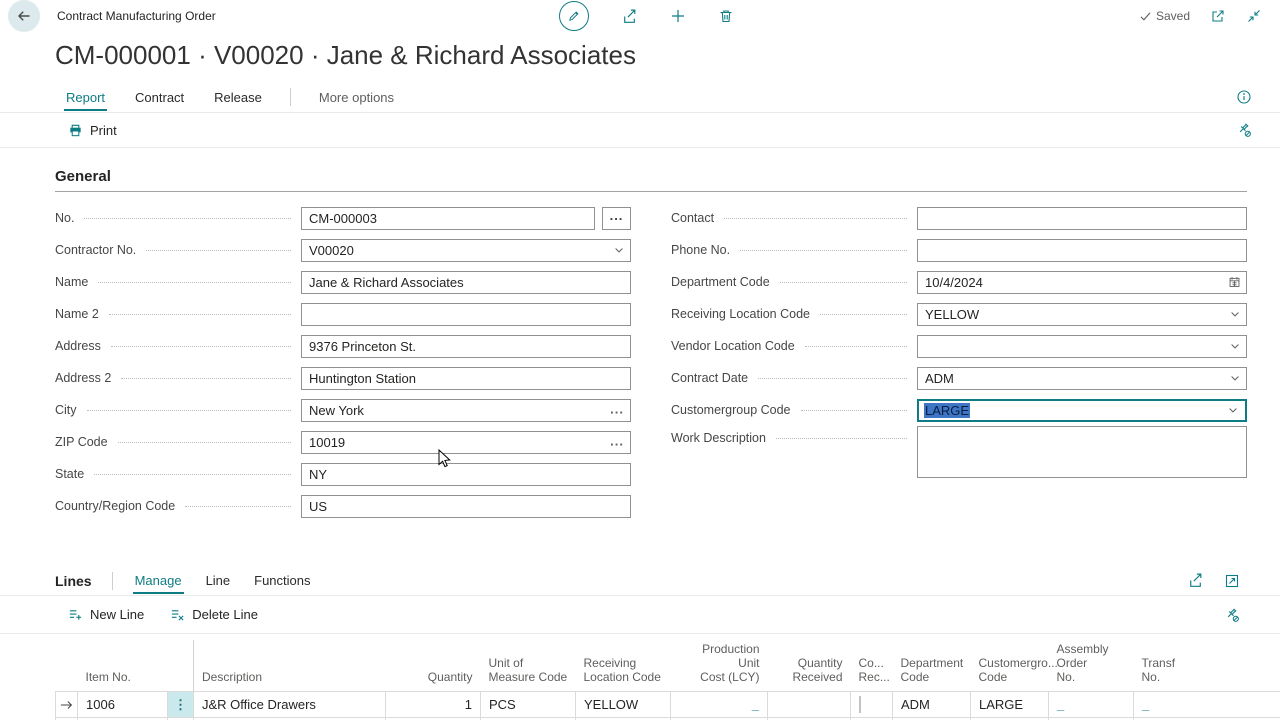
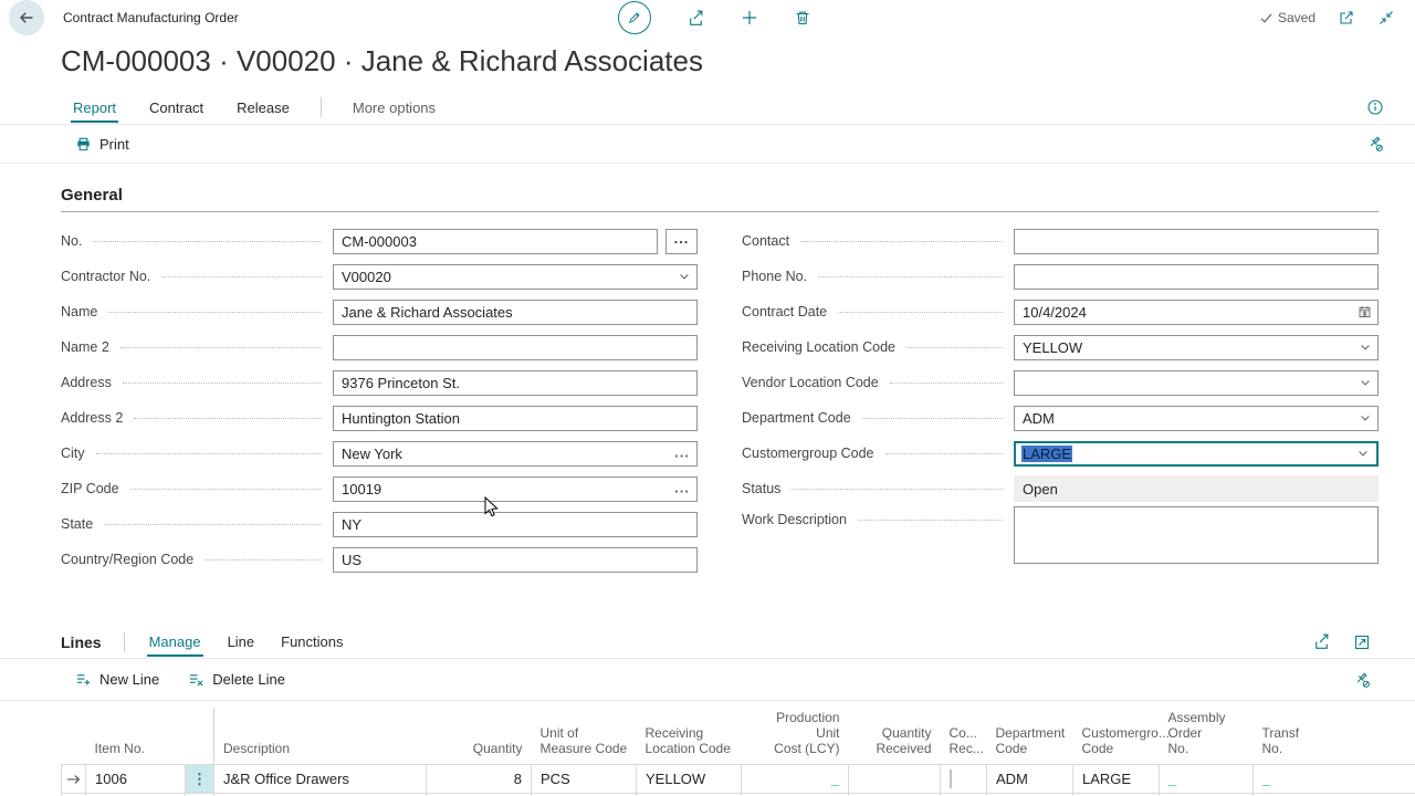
  Contract Manufacturing Order
  Saved
- CM-000001 · V00020 · Jane & Richard Associates
+ CM-000003 · V00020 · Jane & Richard Associates
  Report
  Contract
  Release
  More options
  Print
  General
  No.
  CM-000003
  ...
  Contractor No.
  V00020
  Name
  Jane & Richard Associates
  Name 2
  Address
  9376 Princeton St.
  Address 2
  Huntington Station
  City
  New York
  ...
  ZIP Code
  10019
  ...
  State
  NY
  Country/Region Code
  US
  Contact
  Phone No.
- Department Code
+ Contract Date
  10/4/2024
  Receiving Location Code
  YELLOW
  Vendor Location Code
- Contract Date
+ Department Code
  ADM
  Customergroup Code
  LARGE
+ Status
+ Open
  Work Description
  Lines
  Manage
  Line
  Functions
  New Line
  Delete Line
  	Item No.		Description	Quantity	Unit ofMeasure Code	ReceivingLocation Code	Production UnitCost (LCY)	QuantityReceived	Co...Rec...	DepartmentCode	Customergro..Code	Assembly OrderNo.	TransfNo.
- 	1006	⋮	J&R Office Drawers	1	PCS	YELLOW	_			ADM	LARGE	_	_
+ 	1006	⋮	J&R Office Drawers	8	PCS	YELLOW	_			ADM	LARGE	_	_
